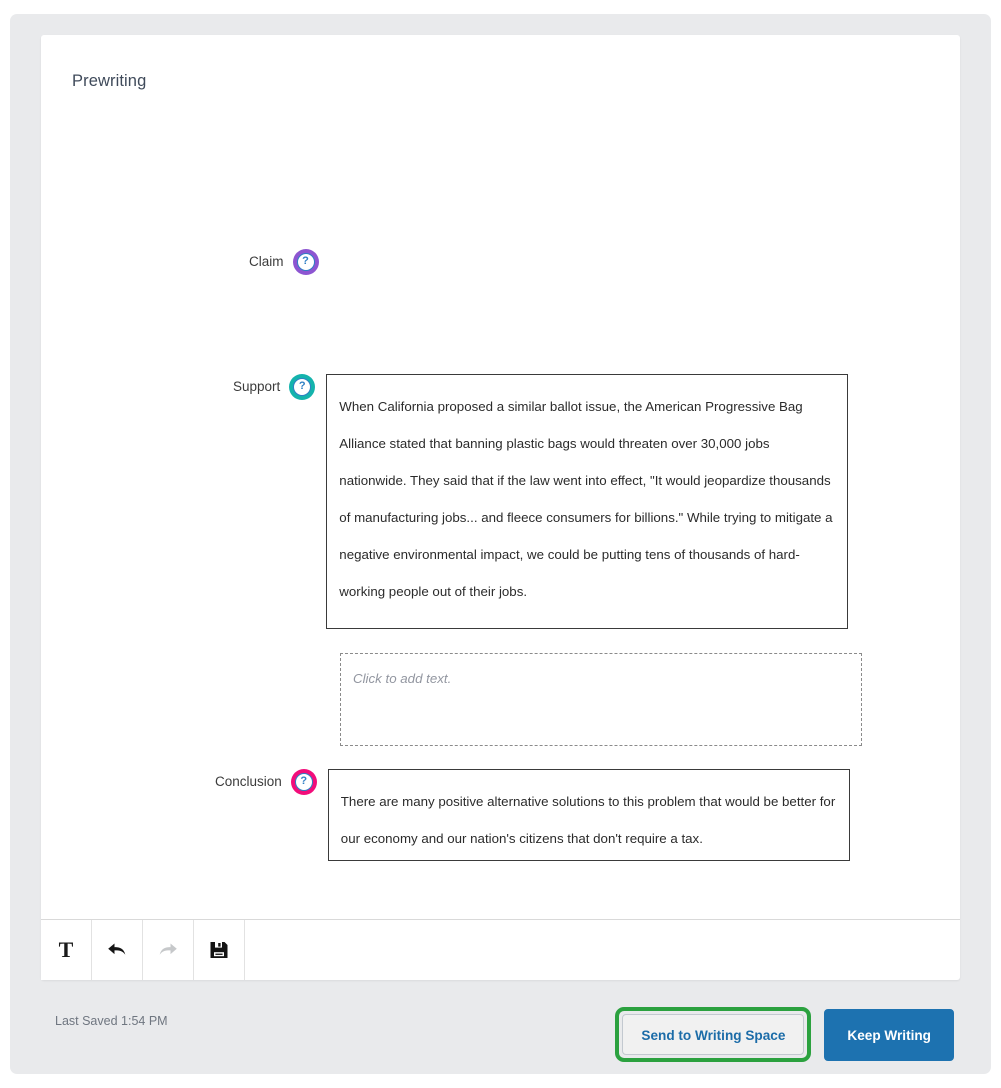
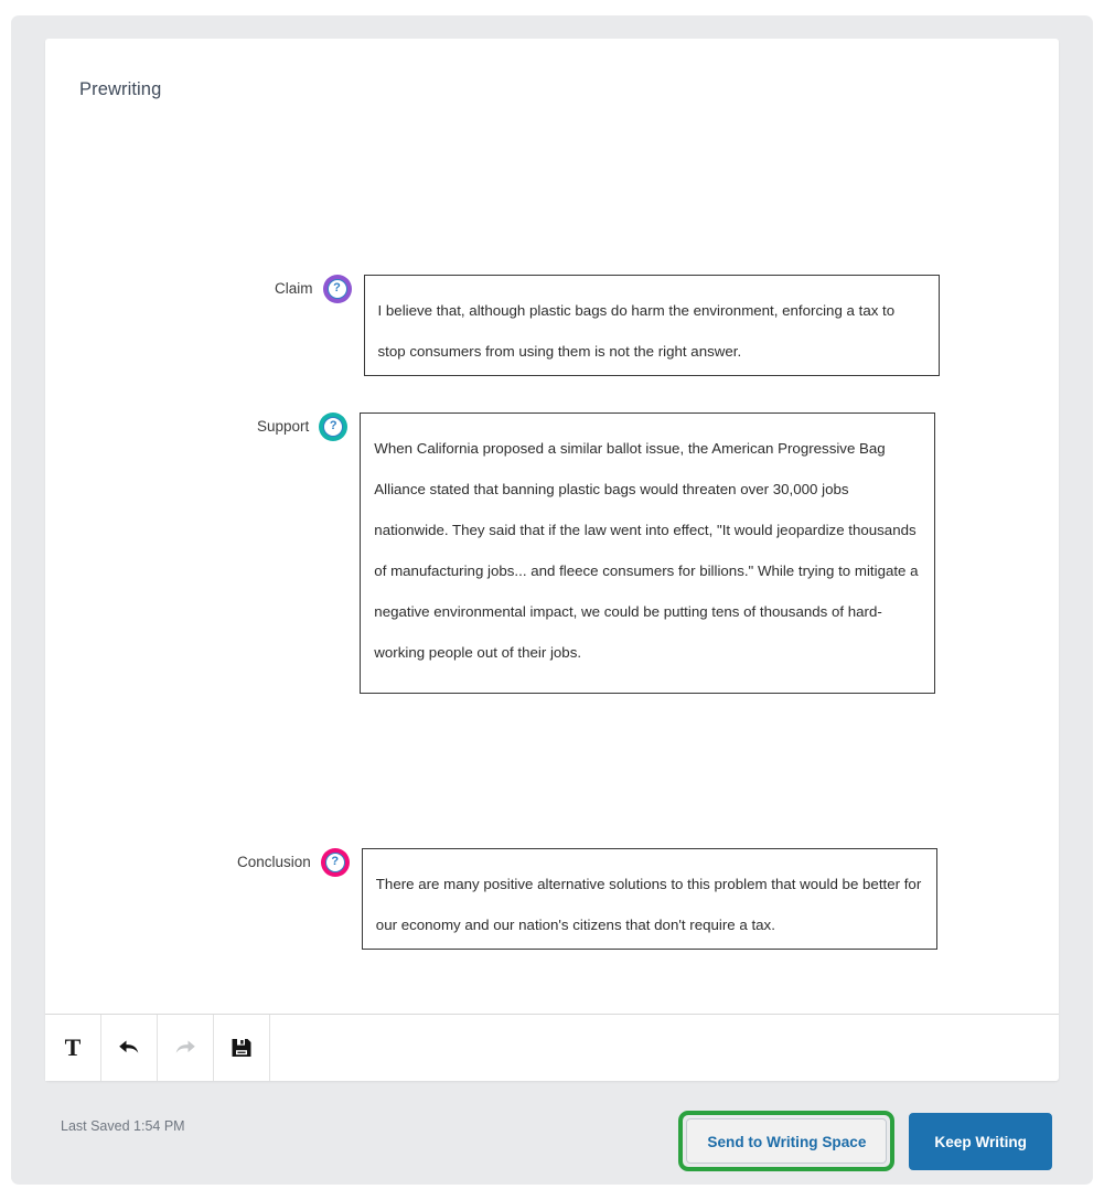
  Prewriting
  Claim
  ?
+ I believe that, although plastic bags do harm the environment, enforcing a tax to stop consumers from using them is not the right answer.
  Support
  ?
  When California proposed a similar ballot issue, the American Progressive Bag Alliance stated that banning plastic bags would threaten over 30,000 jobs nationwide. They said that if the law went into effect, "It would jeopardize thousands of manufacturing jobs... and fleece consumers for billions." While trying to mitigate a negative environmental impact, we could be putting tens of thousands of hard-working people out of their jobs.
- Click to add text.
  Conclusion
  ?
  There are many positive alternative solutions to this problem that would be better for our economy and our nation's citizens that don't require a tax.
  T
  Last Saved 1:54 PM
  Send to Writing Space
  Keep Writing
